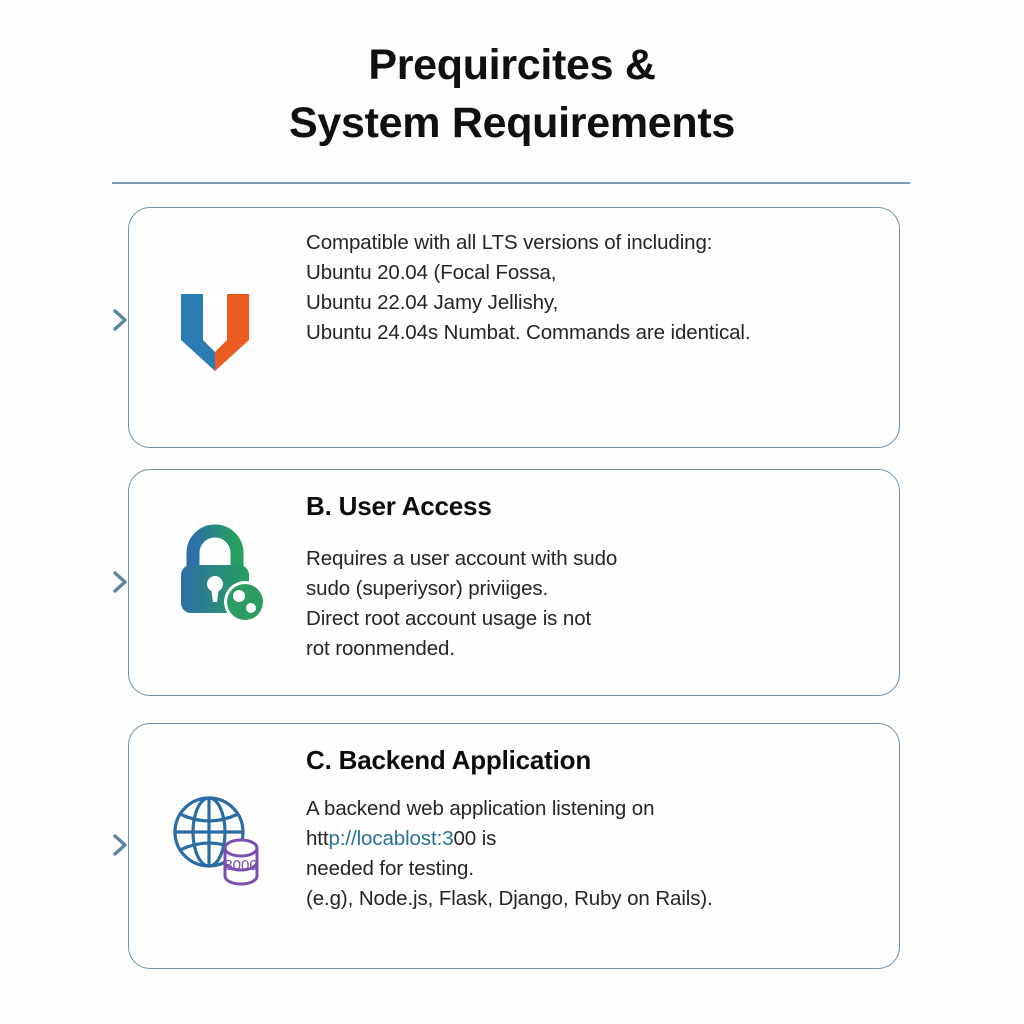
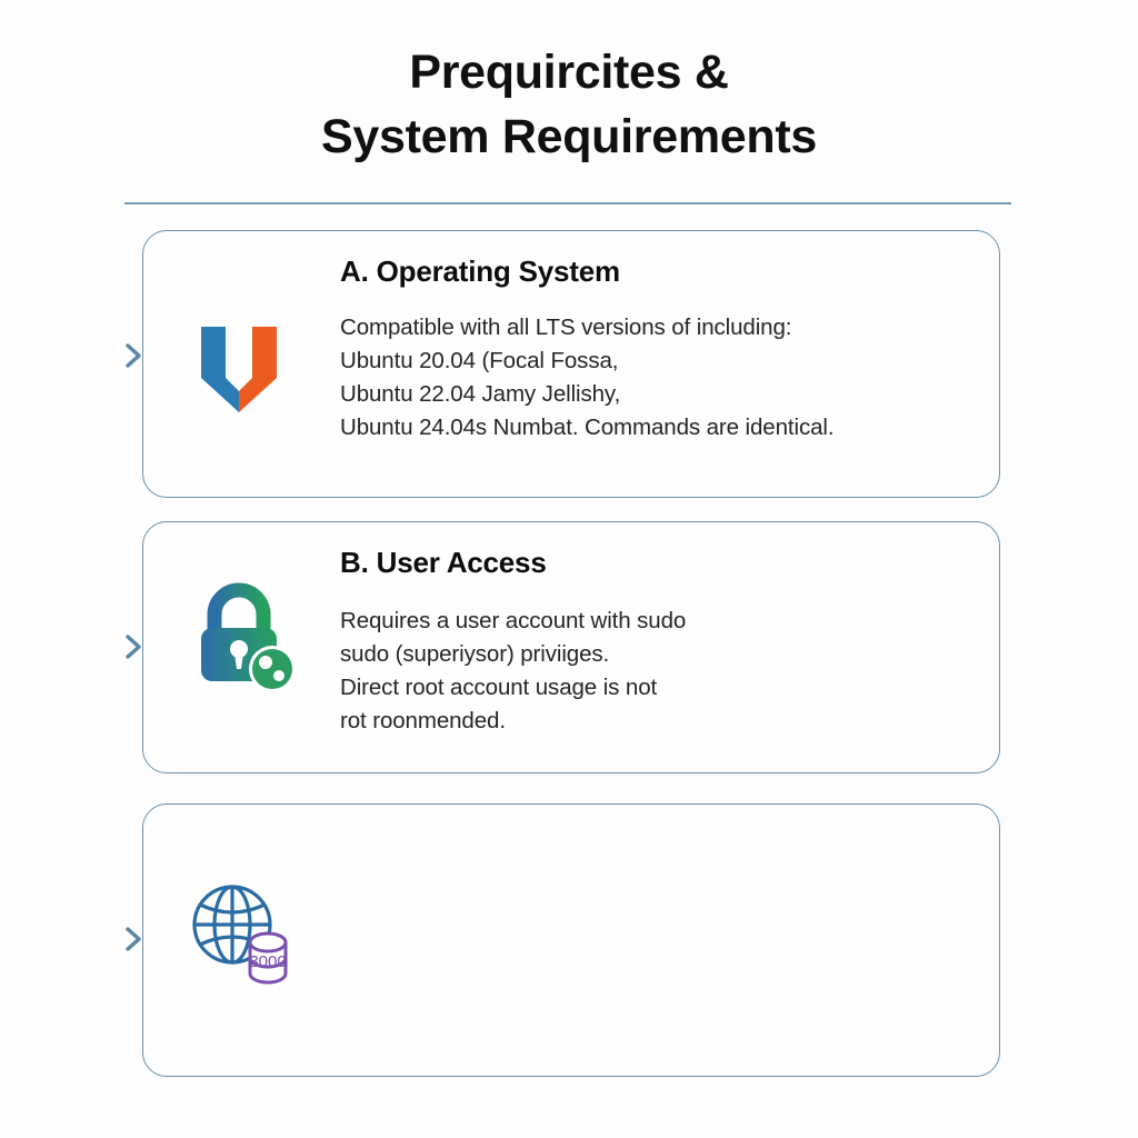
  Prequircites &
  System Requirements
+ A. Operating System
  Compatible with all LTS versions of including:
  Ubuntu 20.04 (Focal Fossa,
  Ubuntu 22.04 Jamy Jellishy,
  Ubuntu 24.04s Numbat. Commands are identical.
  B. User Access
  Requires a user account with sudo
  sudo (superiysor) priviiges.
  Direct root account usage is not
  rot roonmended.
  3000
- C. Backend Application
- A backend web application listening on
- http://locablost:300 is
- needed for testing.
- (e.g), Node.js, Flask, Django, Ruby on Rails).
